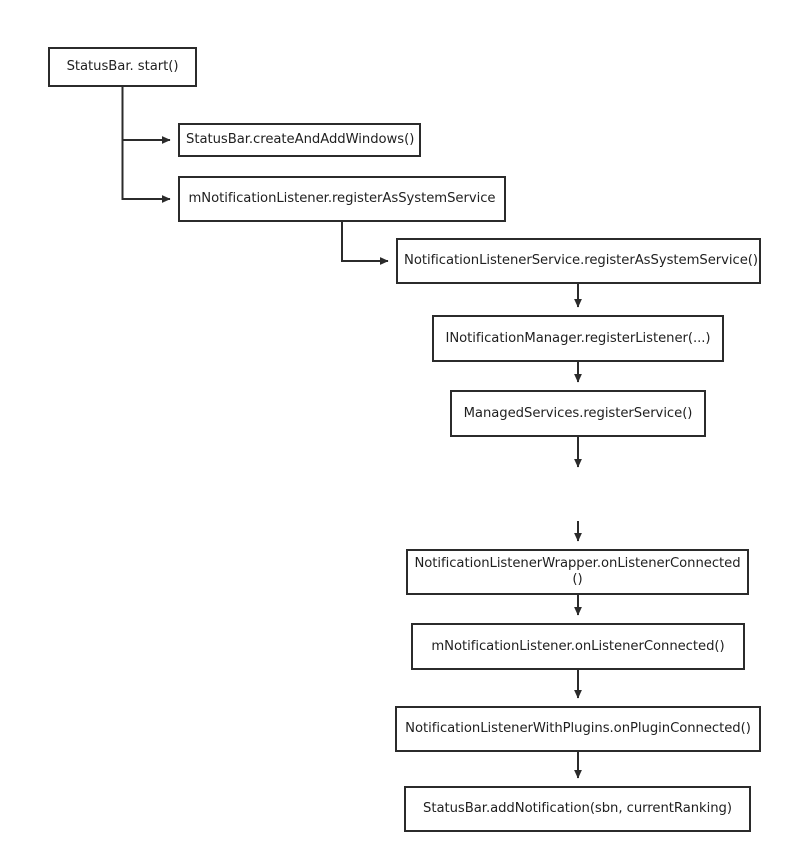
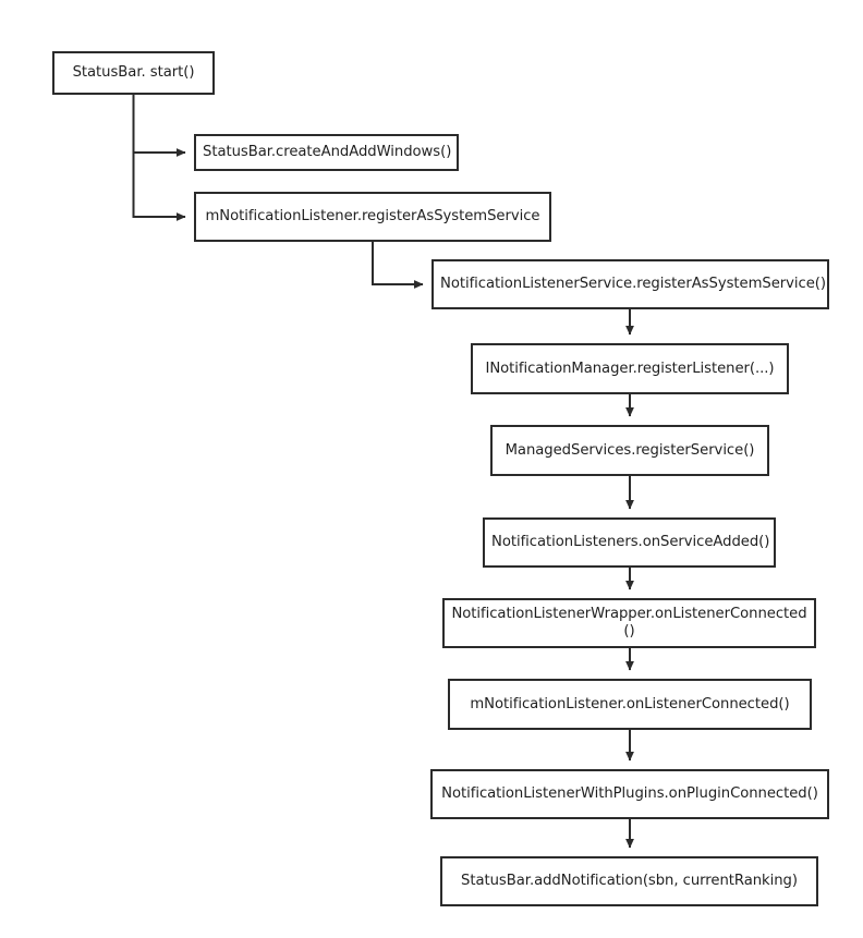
  StatusBar. start()
  StatusBar.createAndAddWindows()
  mNotificationListener.registerAsSystemService
  NotificationListenerService.registerAsSystemService()
  INotificationManager.registerListener(...)
  ManagedServices.registerService()
+ NotificationListeners.onServiceAdded()
  NotificationListenerWrapper.onListenerConnected
  ()
  mNotificationListener.onListenerConnected()
  NotificationListenerWithPlugins.onPluginConnected()
  StatusBar.addNotification(sbn, currentRanking)
